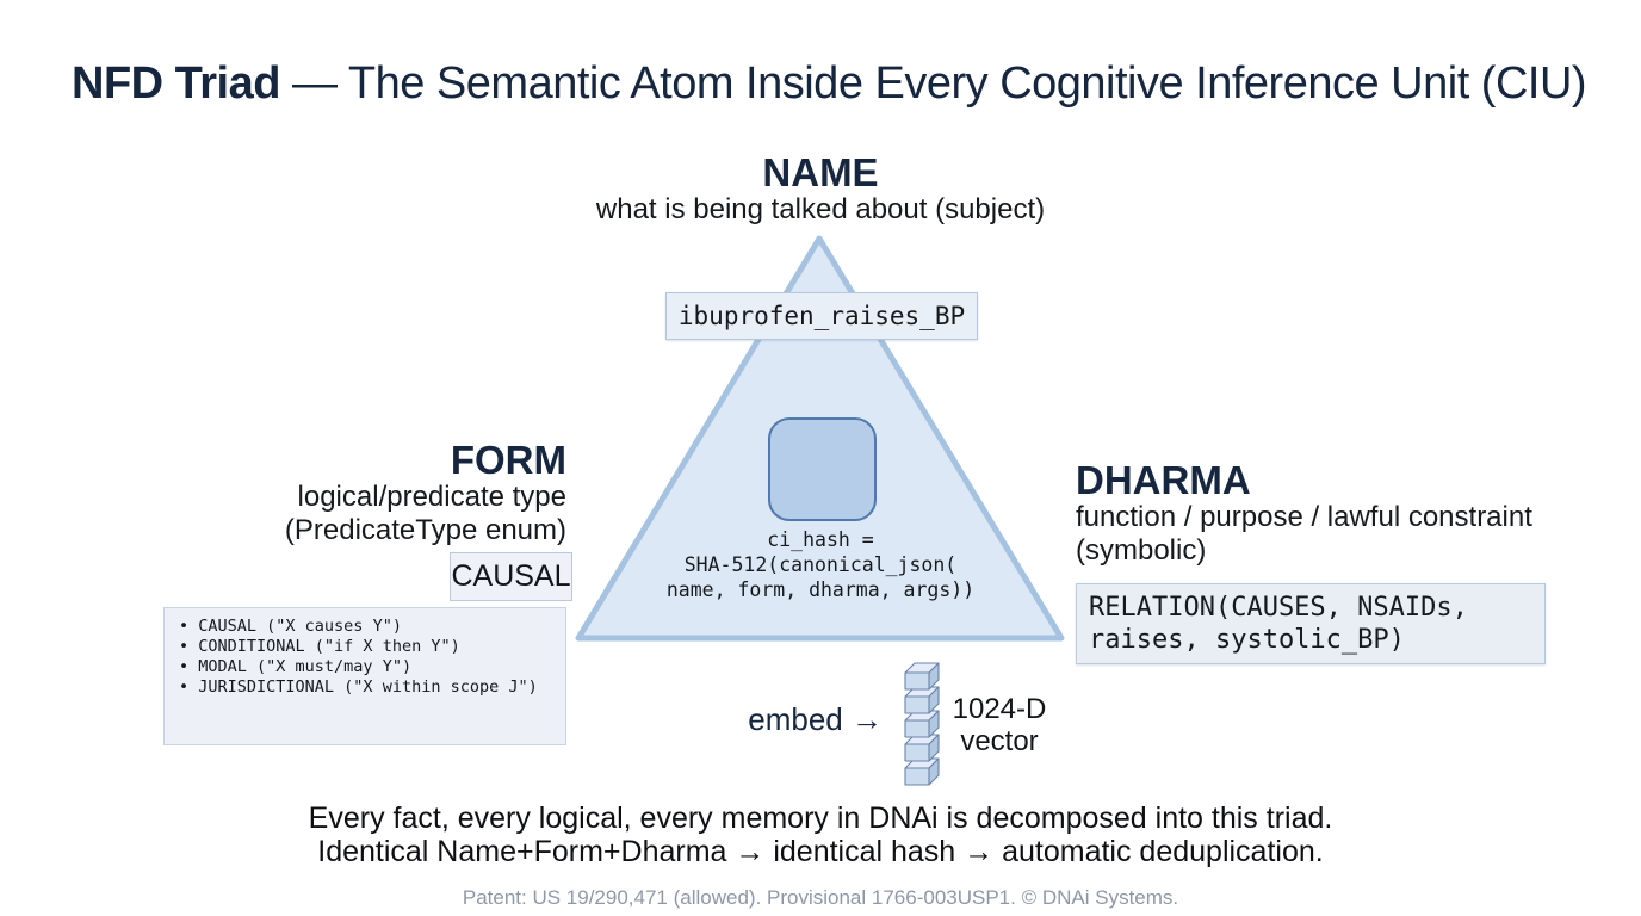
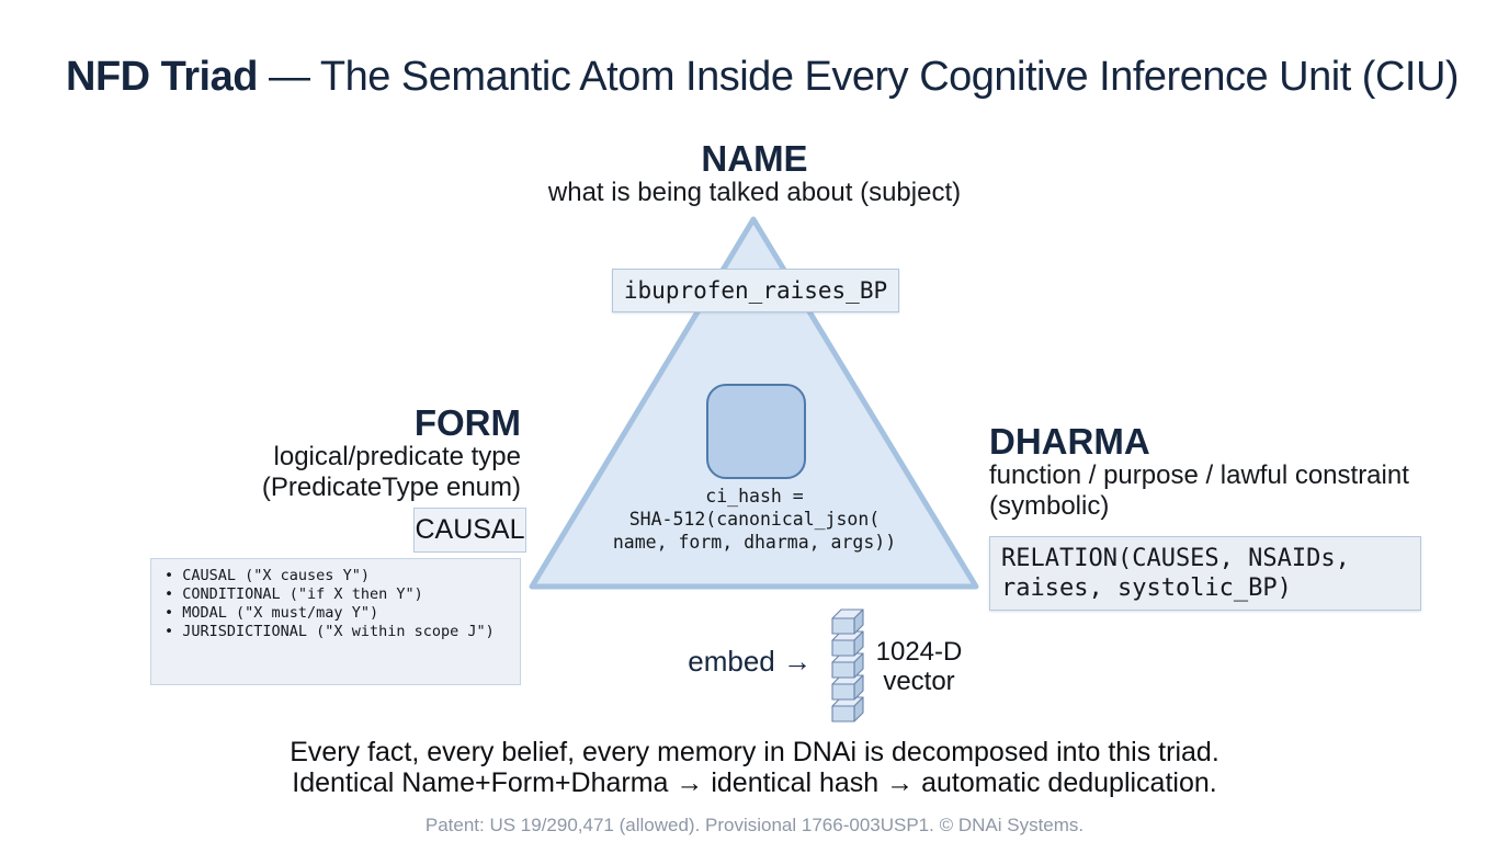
  NFD Triad — The Semantic Atom Inside Every Cognitive Inference Unit (CIU)
  NAME
  what is being talked about (subject)
  ibuprofen_raises_BP
  ci_hash =
  SHA-512(canonical_json(
  name, form, dharma, args))
  FORM
  logical/predicate type
  (PredicateType enum)
  CAUSAL
  CAUSAL ("X causes Y")
  CONDITIONAL ("if X then Y")
  MODAL ("X must/may Y")
  JURISDICTIONAL ("X within scope J")
  DHARMA
  function / purpose / lawful constraint
  (symbolic)
  RELATION(CAUSES, NSAIDs,
  raises, systolic_BP)
  embed →
  1024-D
  vector
- Every fact, every logical, every memory in DNAi is decomposed into this triad.
+ Every fact, every belief, every memory in DNAi is decomposed into this triad.
  Identical Name+Form+Dharma → identical hash → automatic deduplication.
  Patent: US 19/290,471 (allowed). Provisional 1766-003USP1. © DNAi Systems.
